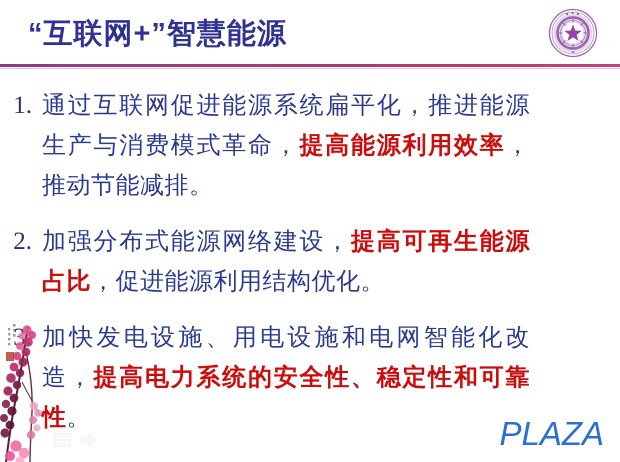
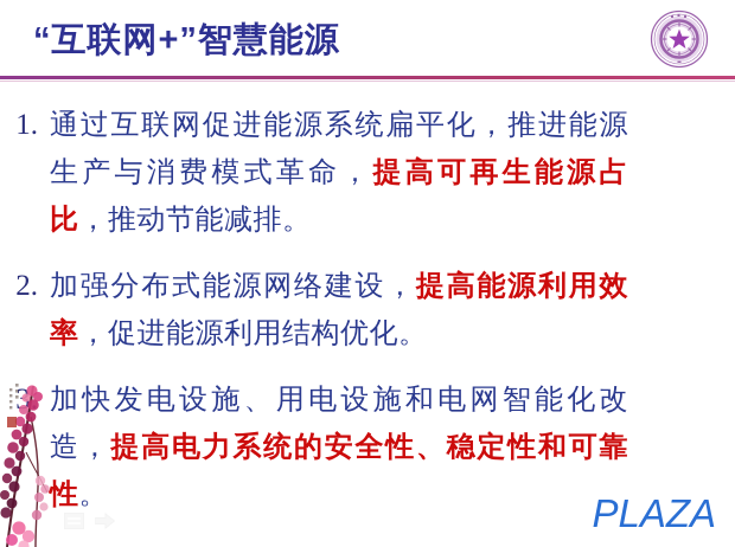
  “互联网+”智慧能源
  1.
- 通过互联网促进能源系统扁平化，推进能源生产与消费模式革命，提高能源利用效率，推动节能减排。
+ 通过互联网促进能源系统扁平化，推进能源生产与消费模式革命，提高可再生能源占比，推动节能减排。
  2.
- 加强分布式能源网络建设，提高可再生能源占比，促进能源利用结构优化。
+ 加强分布式能源网络建设，提高能源利用效率，促进能源利用结构优化。
  加快发电设施、用电设施和电网智能化改造，提高电力系统的安全性、稳定性和可靠性。
  PLAZA
